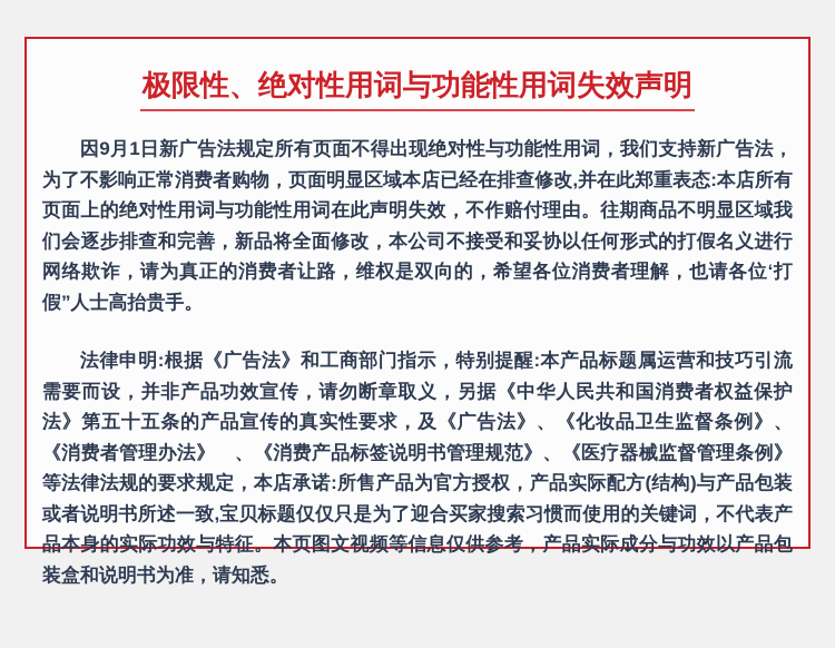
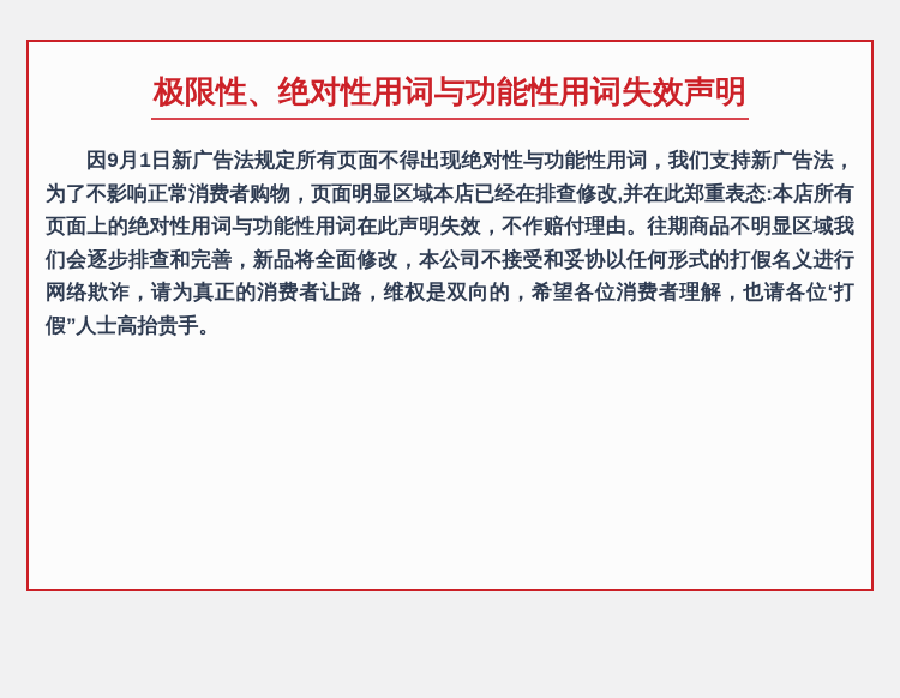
  极限性、绝对性用词与功能性用词失效声明
  因9月1日新广告法规定所有页面不得出现绝对性与功能性用词，我们支持新广告法，为了不影响正常消费者购物，页面明显区域本店已经在排查修改,并在此郑重表态:本店所有页面上的绝对性用词与功能性用词在此声明失效，不作赔付理由。往期商品不明显区域我们会逐步排查和完善，新品将全面修改，本公司不接受和妥协以任何形式的打假名义进行网络欺诈，请为真正的消费者让路，维权是双向的，希望各位消费者理解，也请各位‘打假”人士高抬贵手。
- 法律申明:根据《广告法》和工商部门指示，特别提醒:本产品标题属运营和技巧引流需要而设，并非产品功效宣传，请勿断章取义，另据《中华人民共和国消费者权益保护法》第五十五条的产品宣传的真实性要求，及《广告法》、《化妆品卫生监督条例》、《消费者管理办法》 、《消费产品标签说明书管理规范》、《医疗器械监督管理条例》等法律法规的要求规定，本店承诺:所售产品为官方授权，产品实际配方(结构)与产品包装或者说明书所述一致,宝贝标题仅仅只是为了迎合买家搜索习惯而使用的关键词，不代表产品本身的实际功效与特征。本页图文视频等信息仅供参考，产品实际成分与功效以产品包装盒和说明书为准，请知悉。
